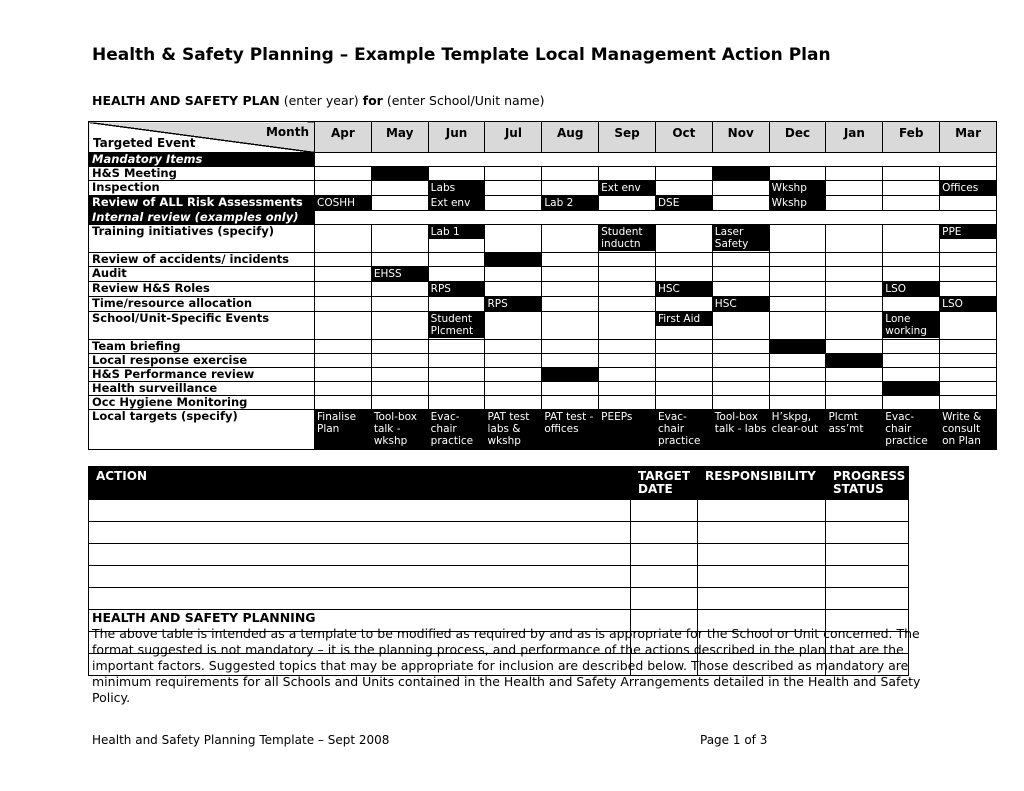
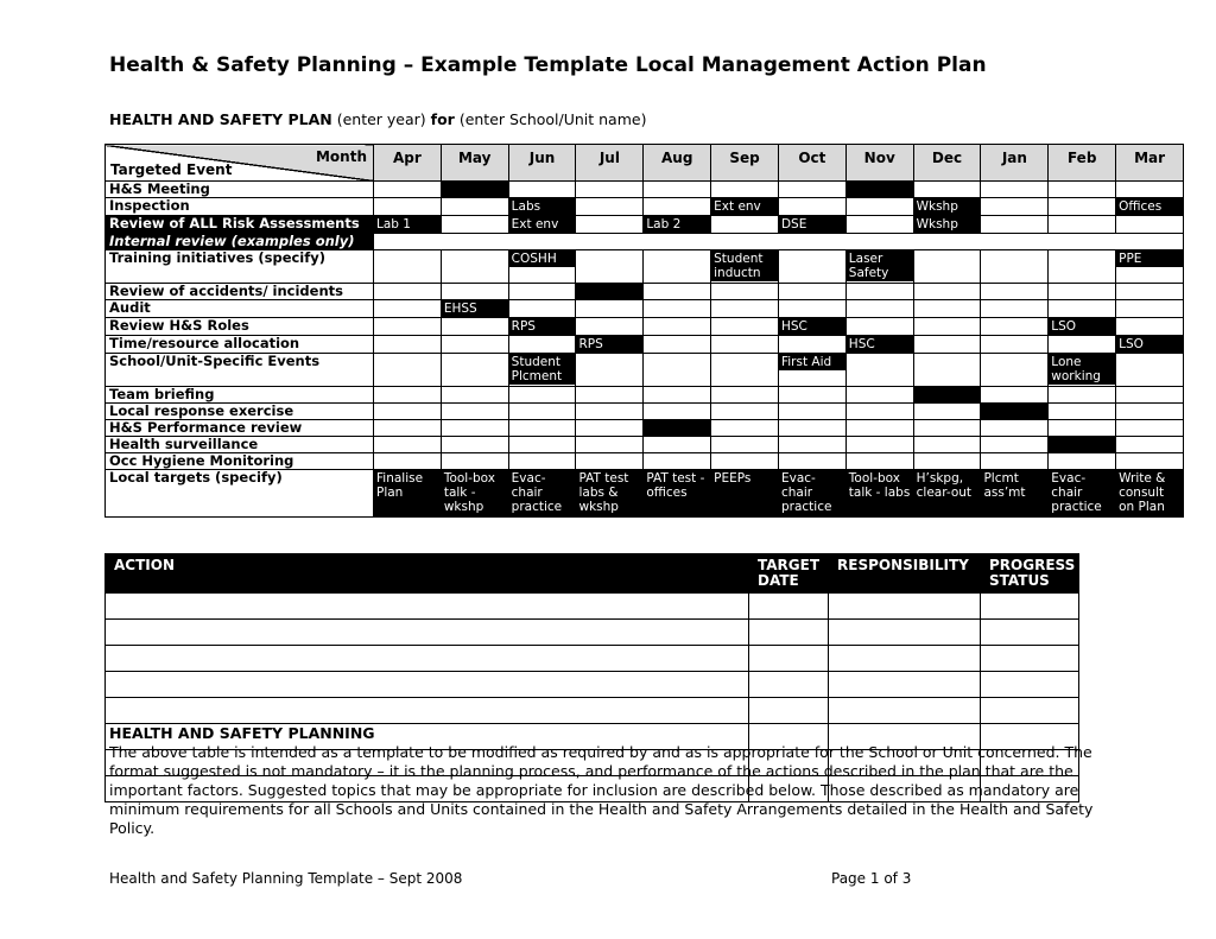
  Health & Safety Planning – Example Template Local Management Action Plan
  HEALTH AND SAFETY PLAN (enter year) for (enter School/Unit name)
  Month Targeted Event	Apr	May	Jun	Jul	Aug	Sep	Oct	Nov	Dec	Jan	Feb	Mar
- Mandatory Items
  H&S Meeting
  Inspection			Labs			Ext env			Wkshp			Offices
- Review of ALL Risk Assessments	COSHH		Ext env		Lab 2		DSE		Wkshp
+ Review of ALL Risk Assessments	Lab 1		Ext env		Lab 2		DSE		Wkshp
  Internal review (examples only)
- Training initiatives (specify)			Lab 1			Student inductn		Laser Safety				PPE
+ Training initiatives (specify)			COSHH			Student inductn		Laser Safety				PPE
  Review of accidents/ incidents
  Audit		EHSS
  Review H&S Roles			RPS				HSC				LSO
  Time/resource allocation				RPS				HSC				LSO
  School/Unit-Specific Events			Student Plcment				First Aid				Lone working
  Team briefing
  Local response exercise
  H&S Performance review
  Health surveillance
  Occ Hygiene Monitoring
  Local targets (specify)	Finalise Plan	Tool-box talk - wkshp	Evac-chair practice	PAT test labs & wkshp	PAT test - offices	PEEPs	Evac-chair practice	Tool-box talk - labs	H’skpg, clear-out	Plcmt ass’mt	Evac-chair practice	Write & consult on Plan
  ACTION	TARGET DATE	RESPONSIBILITY	PROGRESS STATUS
  HEALTH AND SAFETY PLANNING
  The above table is intended as a template to be modified as required by and as is appropriate for the School or Unit concerned. The format suggested is not mandatory – it is the planning process, and performance of the actions described in the plan that are the important factors. Suggested topics that may be appropriate for inclusion are described below. Those described as mandatory are minimum requirements for all Schools and Units contained in the Health and Safety Arrangements detailed in the Health and Safety Policy.
  Health and Safety Planning Template – Sept 2008
  Page 1 of 3
